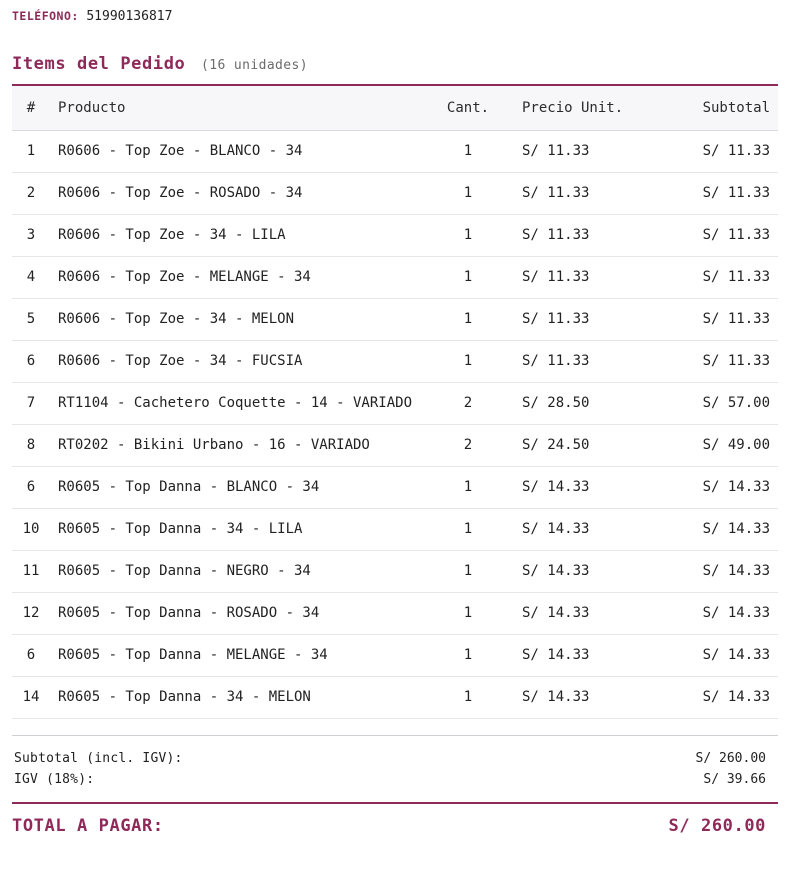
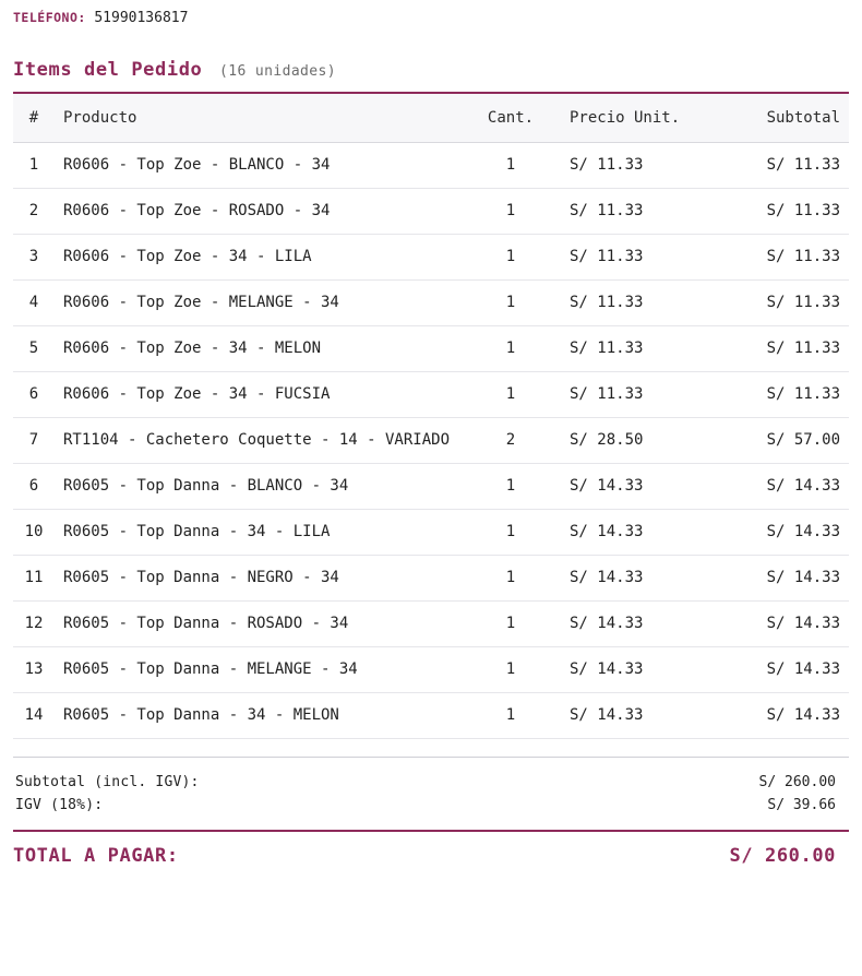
  TELÉFONO: 51990136817
  Items del Pedido (16 unidades)
  #	Producto	Cant.	Precio Unit.	Subtotal
  1	R0606 - Top Zoe - BLANCO - 34	1	S/ 11.33	S/ 11.33
  2	R0606 - Top Zoe - ROSADO - 34	1	S/ 11.33	S/ 11.33
  3	R0606 - Top Zoe - 34 - LILA	1	S/ 11.33	S/ 11.33
  4	R0606 - Top Zoe - MELANGE - 34	1	S/ 11.33	S/ 11.33
  5	R0606 - Top Zoe - 34 - MELON	1	S/ 11.33	S/ 11.33
  6	R0606 - Top Zoe - 34 - FUCSIA	1	S/ 11.33	S/ 11.33
  7	RT1104 - Cachetero Coquette - 14 - VARIADO	2	S/ 28.50	S/ 57.00
- 8	RT0202 - Bikini Urbano - 16 - VARIADO	2	S/ 24.50	S/ 49.00
  6	R0605 - Top Danna - BLANCO - 34	1	S/ 14.33	S/ 14.33
  10	R0605 - Top Danna - 34 - LILA	1	S/ 14.33	S/ 14.33
  11	R0605 - Top Danna - NEGRO - 34	1	S/ 14.33	S/ 14.33
  12	R0605 - Top Danna - ROSADO - 34	1	S/ 14.33	S/ 14.33
- 6	R0605 - Top Danna - MELANGE - 34	1	S/ 14.33	S/ 14.33
+ 13	R0605 - Top Danna - MELANGE - 34	1	S/ 14.33	S/ 14.33
  14	R0605 - Top Danna - 34 - MELON	1	S/ 14.33	S/ 14.33
  Subtotal (incl. IGV):
  S/ 260.00
  IGV (18%):
  S/ 39.66
  TOTAL A PAGAR:
  S/ 260.00
